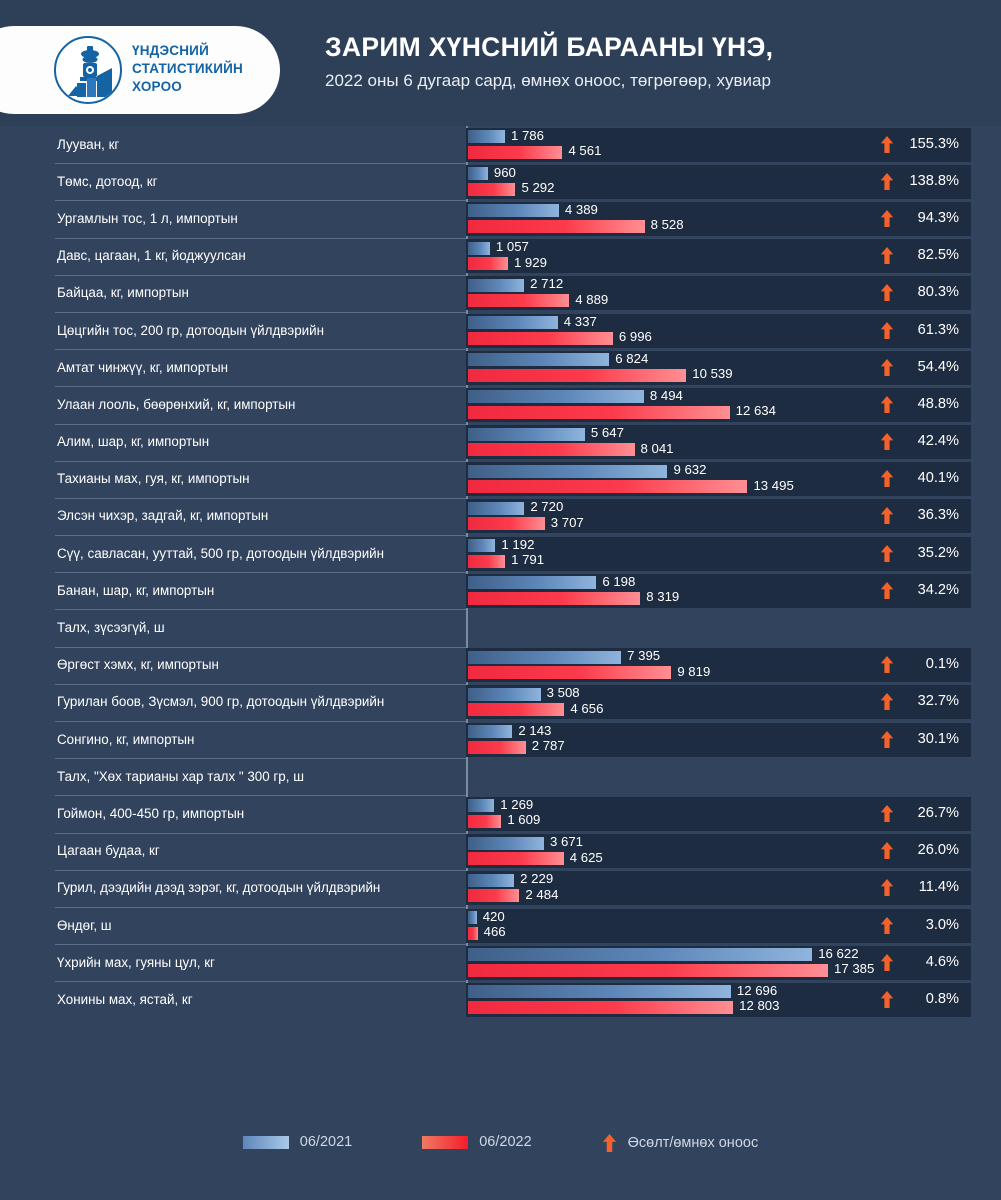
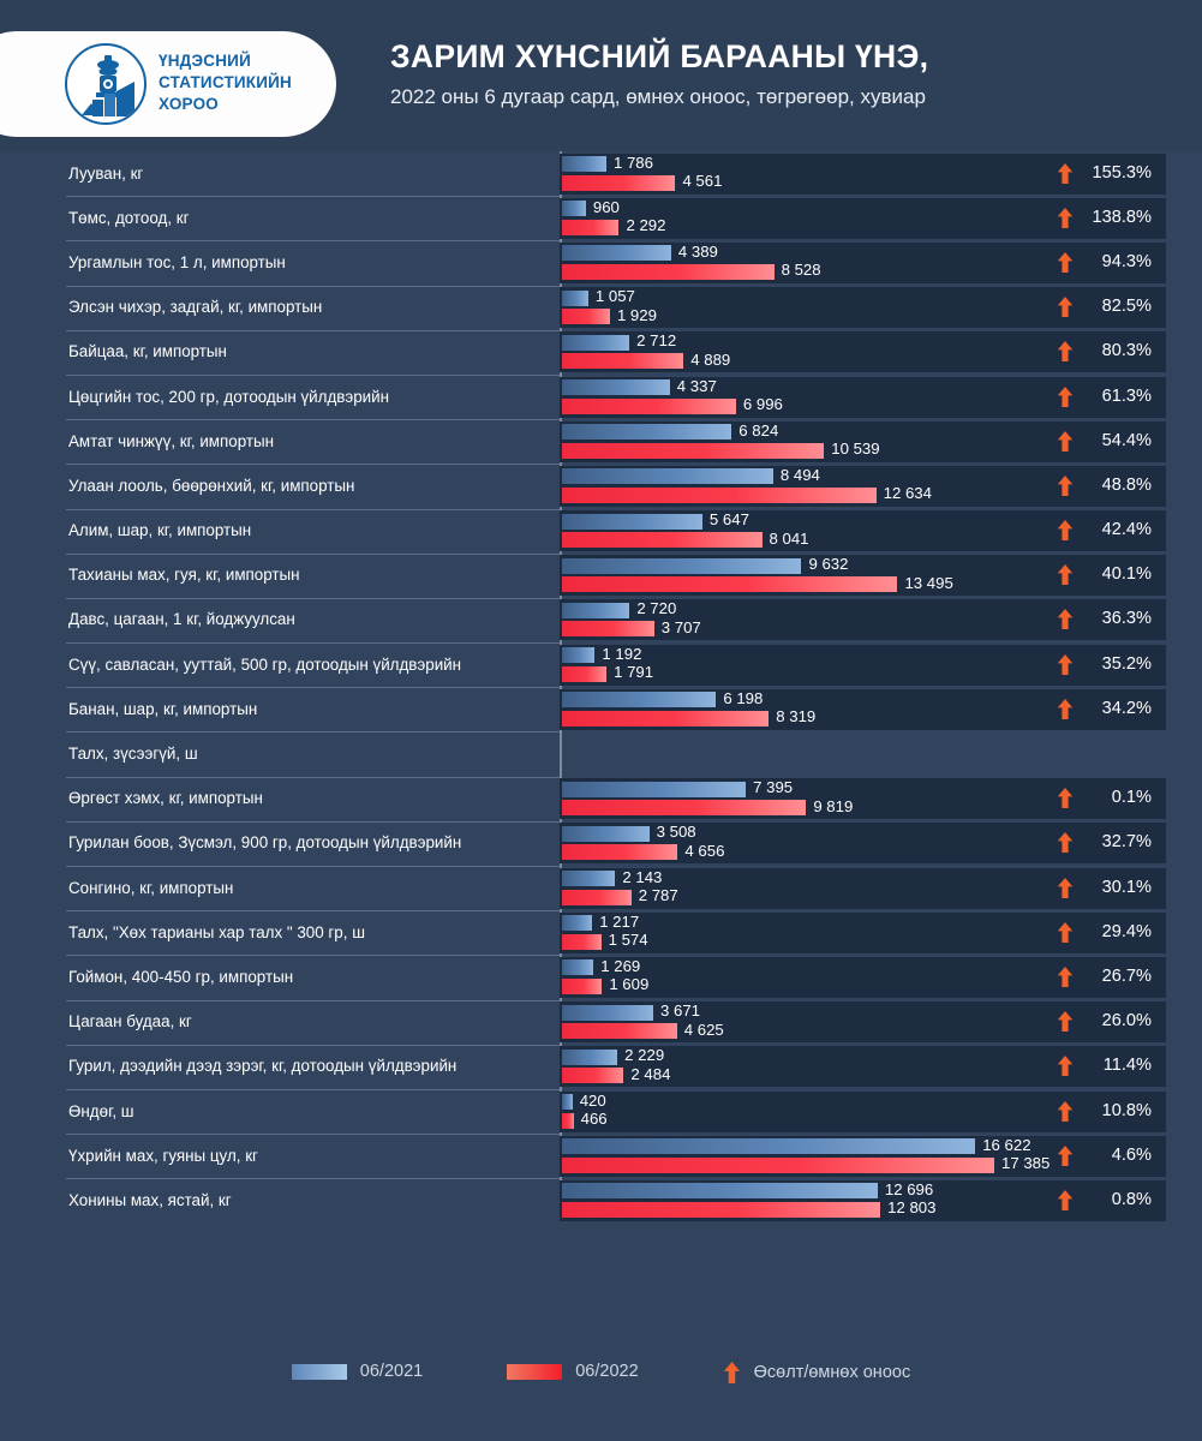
  ҮНДЭСНИЙ
  СТАТИСТИКИЙН
  ХОРОО
  ЗАРИМ ХҮНСНИЙ БАРААНЫ ҮНЭ,
  2022 оны 6 дугаар сард, өмнөх оноос, төгрөгөөр, хувиар
  Лууван, кг
  1 786
  4 561
  155.3%
  Төмс, дотоод, кг
  960
- 5 292
+ 2 292
  138.8%
  Ургамлын тос, 1 л, импортын
  4 389
  8 528
  94.3%
- Давс, цагаан, 1 кг, йоджуулсан
+ Элсэн чихэр, задгай, кг, импортын
  1 057
  1 929
  82.5%
  Байцаа, кг, импортын
  2 712
  4 889
  80.3%
  Цөцгийн тос, 200 гр, дотоодын үйлдвэрийн
  4 337
  6 996
  61.3%
  Амтат чинжүү, кг, импортын
  6 824
  10 539
  54.4%
  Улаан лооль, бөөрөнхий, кг, импортын
  8 494
  12 634
  48.8%
  Алим, шар, кг, импортын
  5 647
  8 041
  42.4%
  Тахианы мах, гуя, кг, импортын
  9 632
  13 495
  40.1%
- Элсэн чихэр, задгай, кг, импортын
+ Давс, цагаан, 1 кг, йоджуулсан
  2 720
  3 707
  36.3%
  Сүү, савласан, ууттай, 500 гр, дотоодын үйлдвэрийн
  1 192
  1 791
  35.2%
  Банан, шар, кг, импортын
  6 198
  8 319
  34.2%
  Талх, зүсээгүй, ш
  Өргөст хэмх, кг, импортын
  7 395
  9 819
  0.1%
  Гурилан боов, Зүсмэл, 900 гр, дотоодын үйлдвэрийн
  3 508
  4 656
  32.7%
  Сонгино, кг, импортын
  2 143
  2 787
  30.1%
  Талх, "Хөх тарианы хар талх " 300 гр, ш
+ 1 217
+ 1 574
+ 29.4%
  Гоймон, 400-450 гр, импортын
  1 269
  1 609
  26.7%
  Цагаан будаа, кг
  3 671
  4 625
  26.0%
  Гурил, дээдийн дээд зэрэг, кг, дотоодын үйлдвэрийн
  2 229
  2 484
  11.4%
  Өндөг, ш
  420
  466
- 3.0%
+ 10.8%
  Үхрийн мах, гуяны цул, кг
  16 622
  17 385
  4.6%
  Хонины мах, ястай, кг
  12 696
  12 803
  0.8%
  06/2021
  06/2022
  Өсөлт/өмнөх оноос
